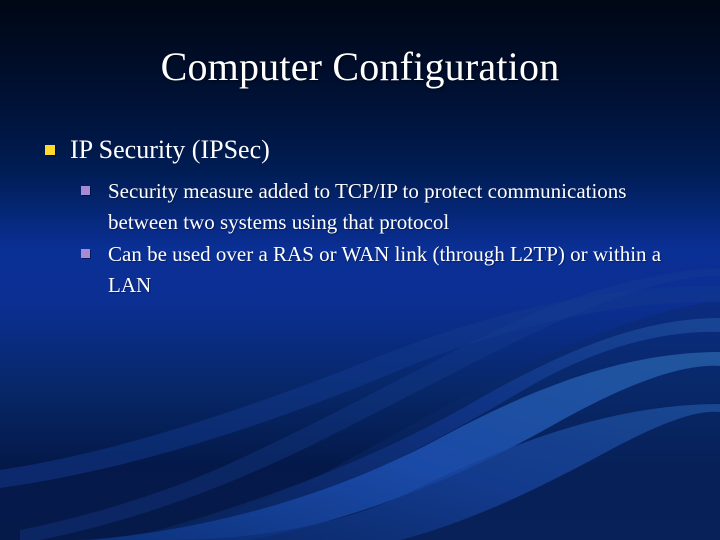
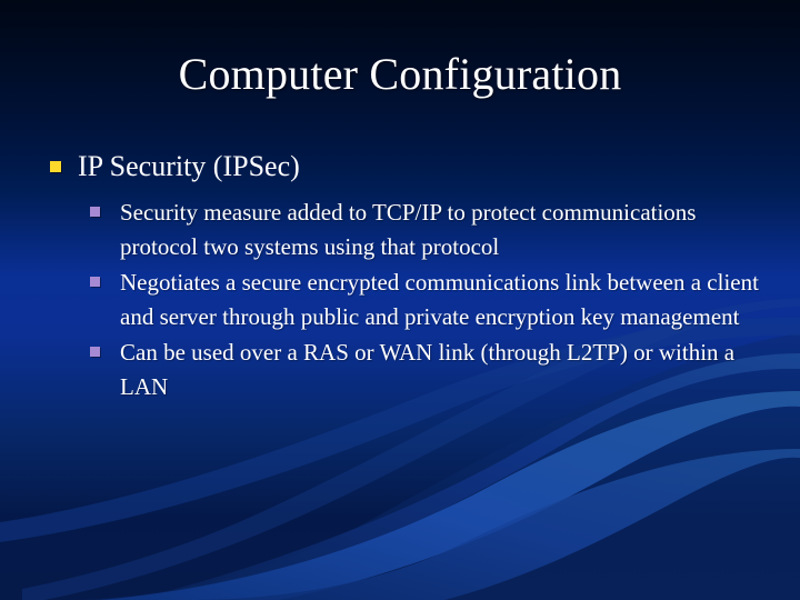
  Computer Configuration
  IP Security (IPSec)
- Security measure added to TCP/IP to protect communications between two systems using that protocol
+ Security measure added to TCP/IP to protect communications protocol two systems using that protocol
+ Negotiates a secure encrypted communications link between a client and server through public and private encryption key management
  Can be used over a RAS or WAN link (through L2TP) or within a LAN
